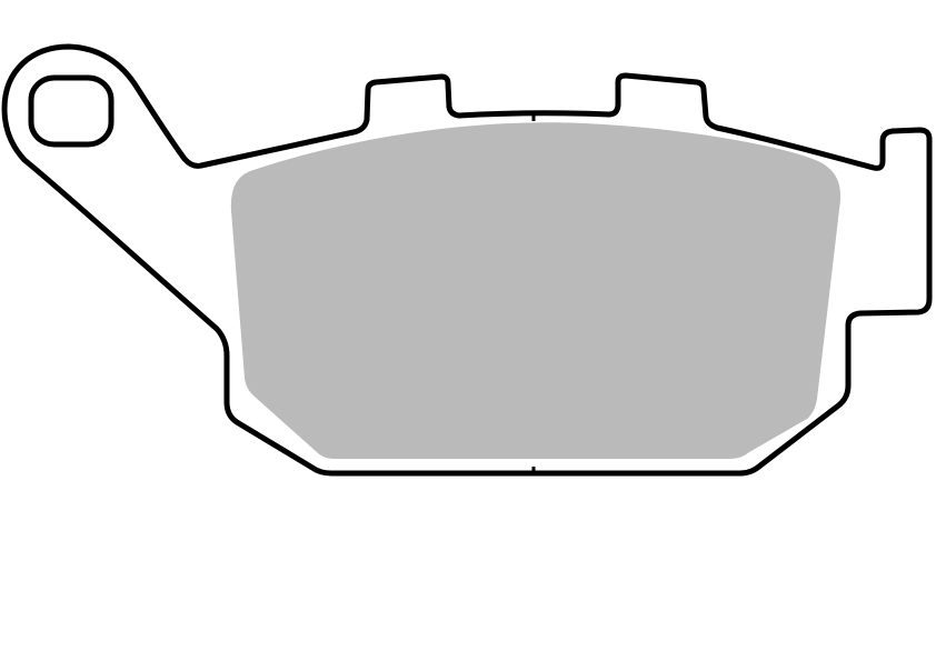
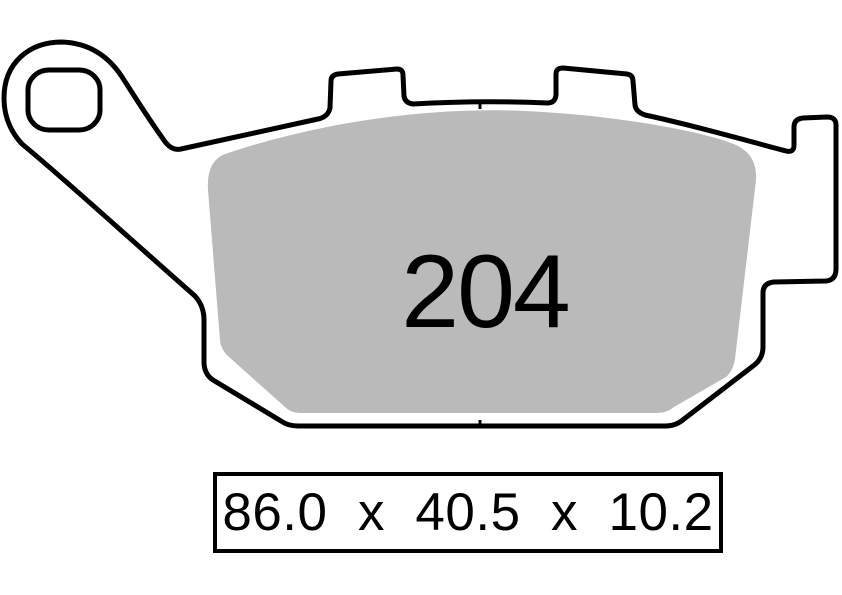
+ 204
+ 86.0 x 40.5 x 10.2
